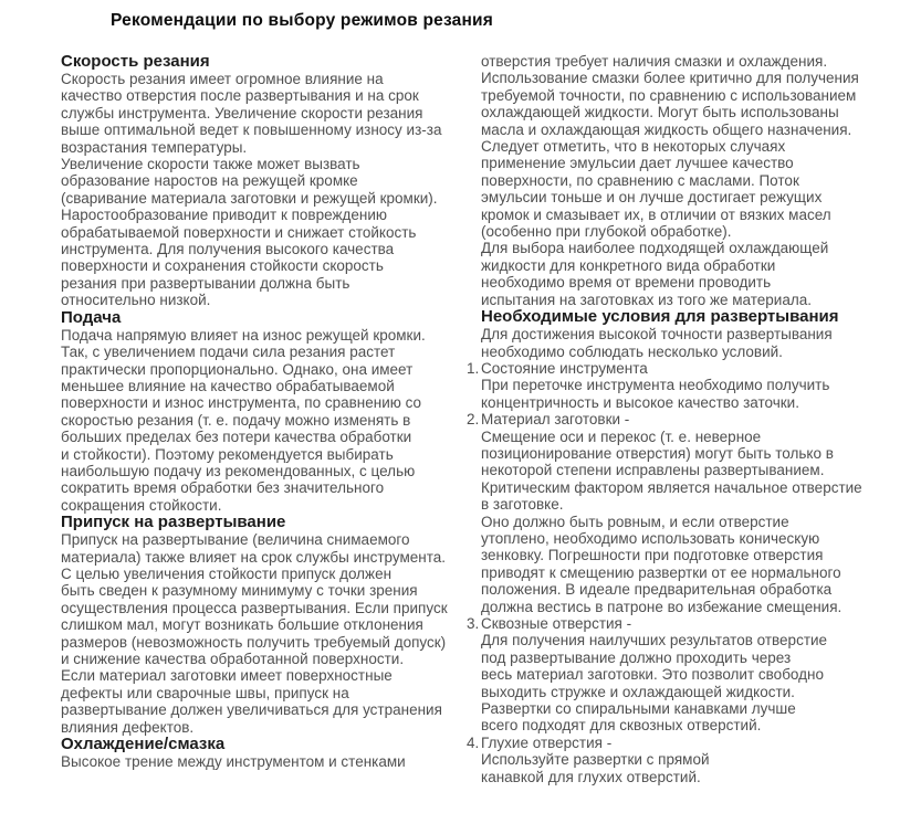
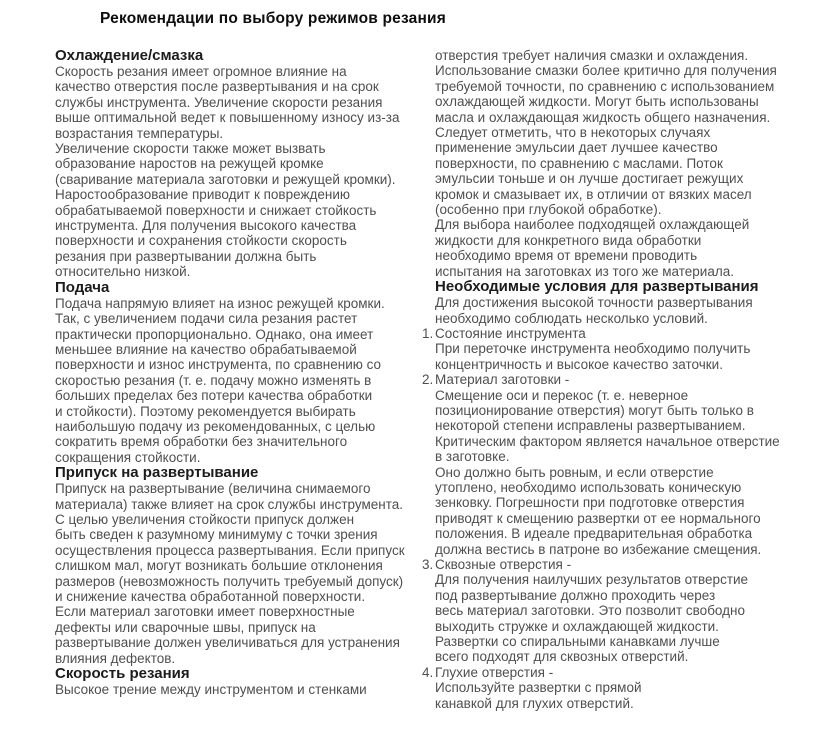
  Рекомендации по выбору режимов резания
- Скорость резания
+ Охлаждение/смазка
  Скорость резания имеет огромное влияние на
  качество отверстия после развертывания и на срок
  службы инструмента. Увеличение скорости резания
  выше оптимальной ведет к повышенному износу из-за
  возрастания температуры.
  Увеличение скорости также может вызвать
  образование наростов на режущей кромке
  (сваривание материала заготовки и режущей кромки).
  Наростообразование приводит к повреждению
  обрабатываемой поверхности и снижает стойкость
  инструмента. Для получения высокого качества
  поверхности и сохранения стойкости скорость
  резания при развертывании должна быть
  относительно низкой.
  Подача
  Подача напрямую влияет на износ режущей кромки.
  Так, с увеличением подачи сила резания растет
  практически пропорционально. Однако, она имеет
  меньшее влияние на качество обрабатываемой
  поверхности и износ инструмента, по сравнению со
  скоростью резания (т. е. подачу можно изменять в
  больших пределах без потери качества обработки
  и стойкости). Поэтому рекомендуется выбирать
  наибольшую подачу из рекомендованных, с целью
  сократить время обработки без значительного
  сокращения стойкости.
  Припуск на развертывание
  Припуск на развертывание (величина снимаемого
  материала) также влияет на срок службы инструмента.
  С целью увеличения стойкости припуск должен
  быть сведен к разумному минимуму с точки зрения
  осуществления процесса развертывания. Если припуск
  слишком мал, могут возникать большие отклонения
  размеров (невозможность получить требуемый допуск)
  и снижение качества обработанной поверхности.
  Если материал заготовки имеет поверхностные
  дефекты или сварочные швы, припуск на
  развертывание должен увеличиваться для устранения
  влияния дефектов.
- Охлаждение/смазка
+ Скорость резания
  Высокое трение между инструментом и стенками
  отверстия требует наличия смазки и охлаждения.
  Использование смазки более критично для получения
  требуемой точности, по сравнению с использованием
  охлаждающей жидкости. Могут быть использованы
  масла и охлаждающая жидкость общего назначения.
  Следует отметить, что в некоторых случаях
  применение эмульсии дает лучшее качество
  поверхности, по сравнению с маслами. Поток
  эмульсии тоньше и он лучше достигает режущих
  кромок и смазывает их, в отличии от вязких масел
  (особенно при глубокой обработке).
  Для выбора наиболее подходящей охлаждающей
  жидкости для конкретного вида обработки
  необходимо время от времени проводить
  испытания на заготовках из того же материала.
  Необходимые условия для развертывания
  Для достижения высокой точности развертывания
  необходимо соблюдать несколько условий.
  1.
  Состояние инструмента
  При переточке инструмента необходимо получить
  концентричность и высокое качество заточки.
  2.
  Материал заготовки -
  Смещение оси и перекос (т. е. неверное
  позиционирование отверстия) могут быть только в
  некоторой степени исправлены развертыванием.
  Критическим фактором является начальное отверстие
  в заготовке.
  Оно должно быть ровным, и если отверстие
  утоплено, необходимо использовать коническую
  зенковку. Погрешности при подготовке отверстия
  приводят к смещению развертки от ее нормального
  положения. В идеале предварительная обработка
  должна вестись в патроне во избежание смещения.
  3.
  Сквозные отверстия -
  Для получения наилучших результатов отверстие
  под развертывание должно проходить через
  весь материал заготовки. Это позволит свободно
  выходить стружке и охлаждающей жидкости.
  Развертки со спиральными канавками лучше
  всего подходят для сквозных отверстий.
  4.
  Глухие отверстия -
  Используйте развертки с прямой
  канавкой для глухих отверстий.
